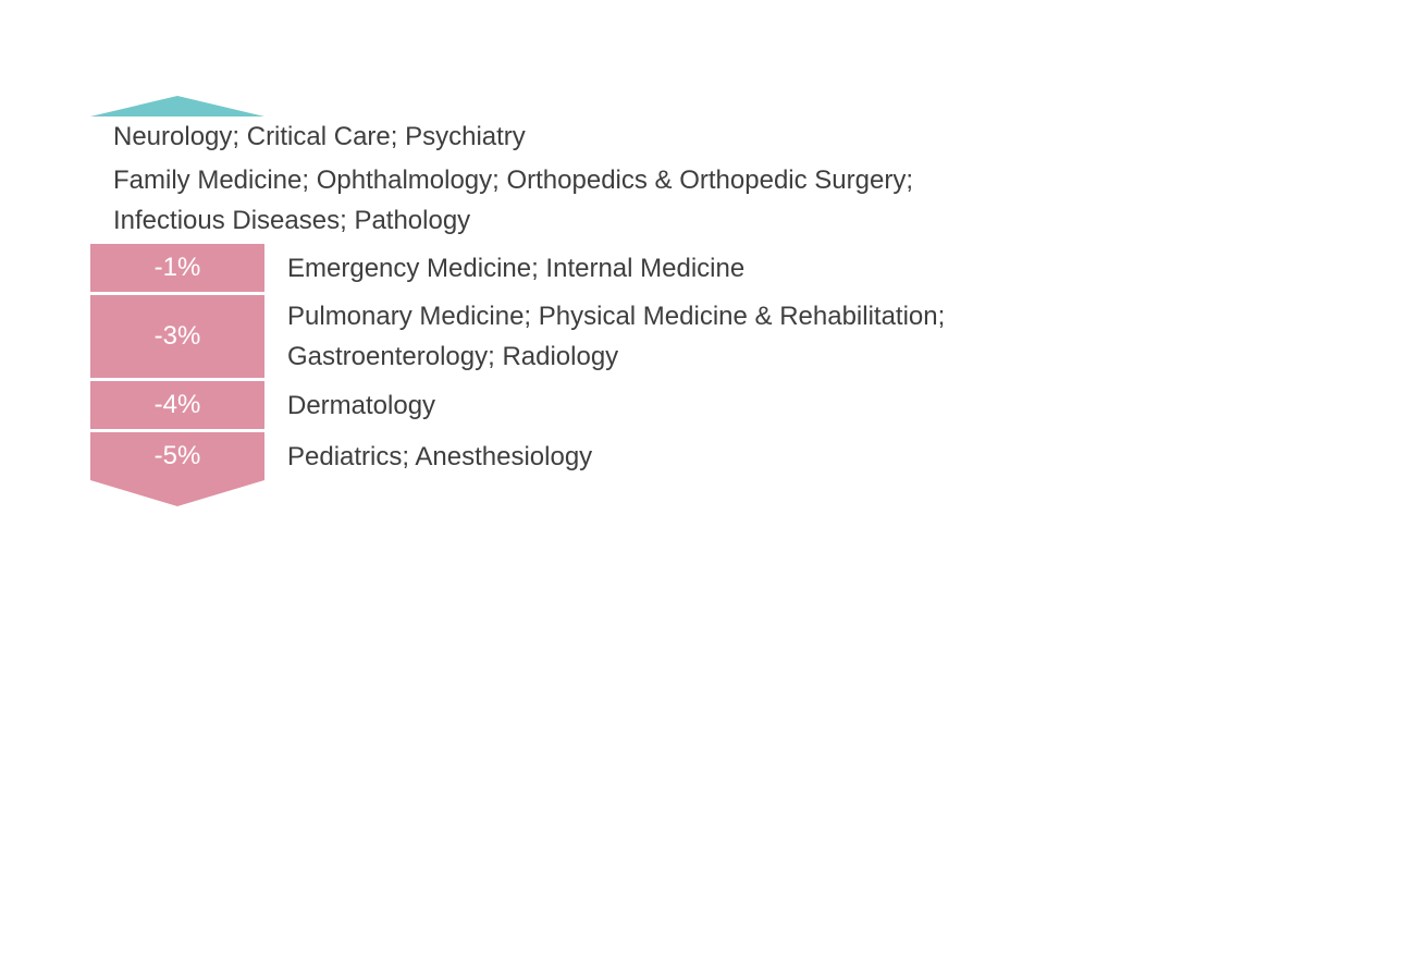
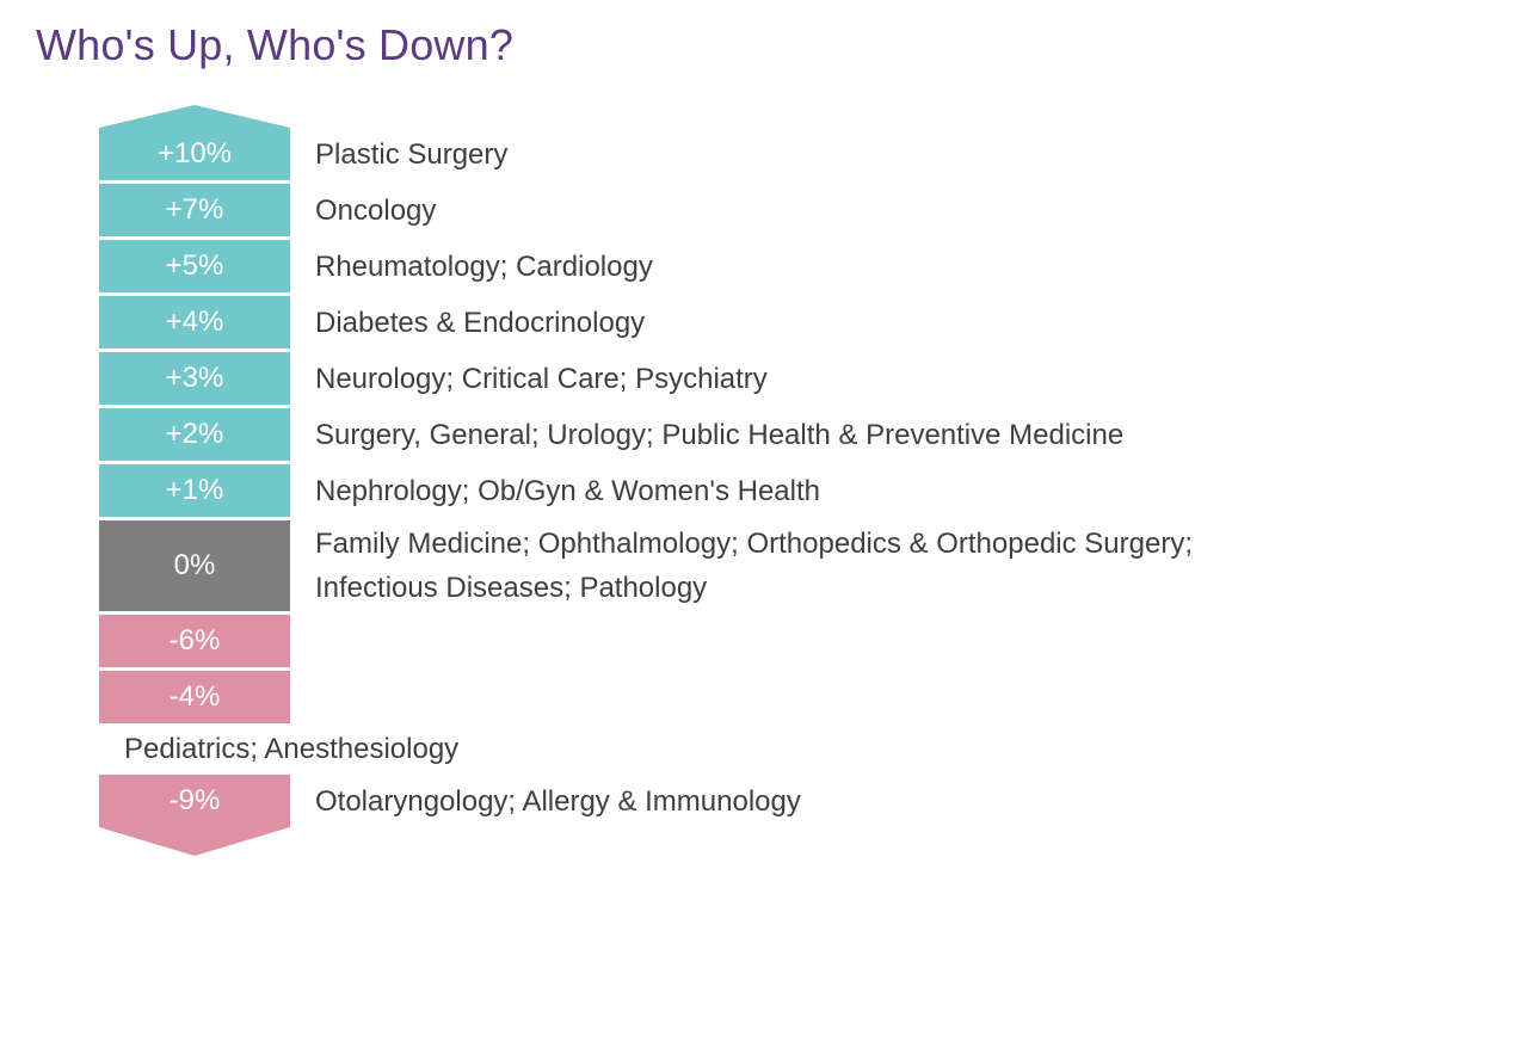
+ Who's Up, Who's Down?
+ +10%
+ Plastic Surgery
+ +7%
+ Oncology
+ +5%
+ Rheumatology; Cardiology
+ +4%
+ Diabetes & Endocrinology
+ +3%
  Neurology; Critical Care; Psychiatry
+ +2%
+ Surgery, General; Urology; Public Health & Preventive Medicine
+ +1%
+ Nephrology; Ob/Gyn & Women's Health
+ 0%
  Family Medicine; Ophthalmology; Orthopedics & Orthopedic Surgery;
  Infectious Diseases; Pathology
- -1%
+ -6%
- Emergency Medicine; Internal Medicine
- -3%
- Pulmonary Medicine; Physical Medicine & Rehabilitation;
- Gastroenterology; Radiology
  -4%
- Dermatology
- -5%
  Pediatrics; Anesthesiology
+ -9%
+ Otolaryngology; Allergy & Immunology
